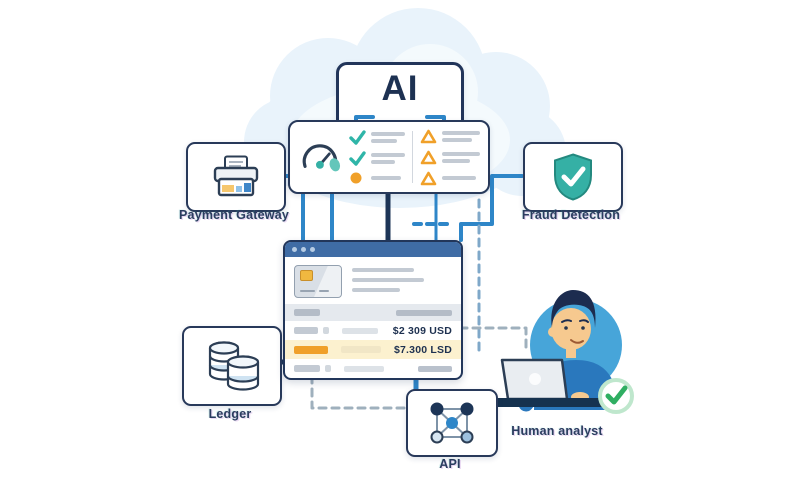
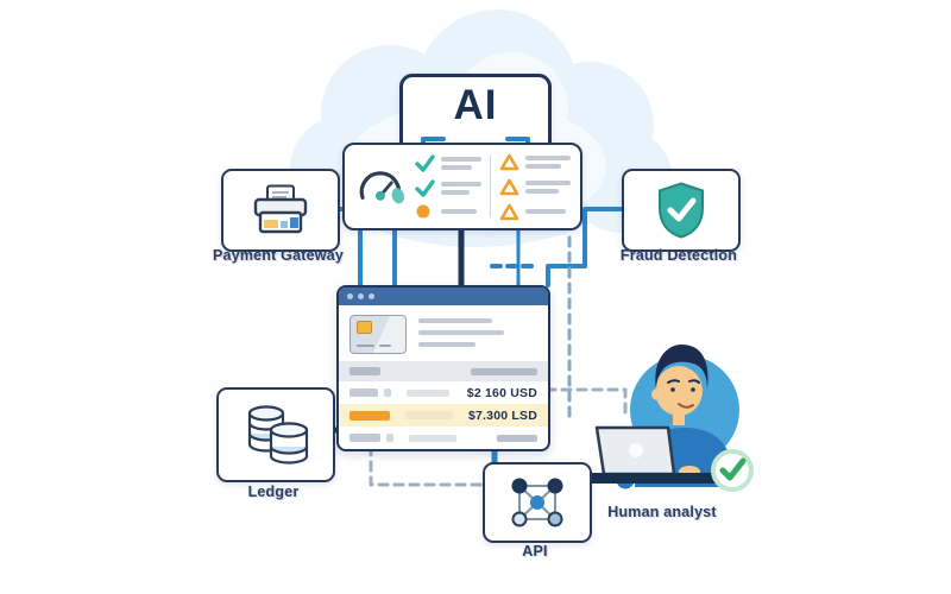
  AI
  Payment Gateway
  Fraud Detection
  Ledger
  API
- $2 309 USD
+ $2 160 USD
  $7.300 LSD
  Human analyst
